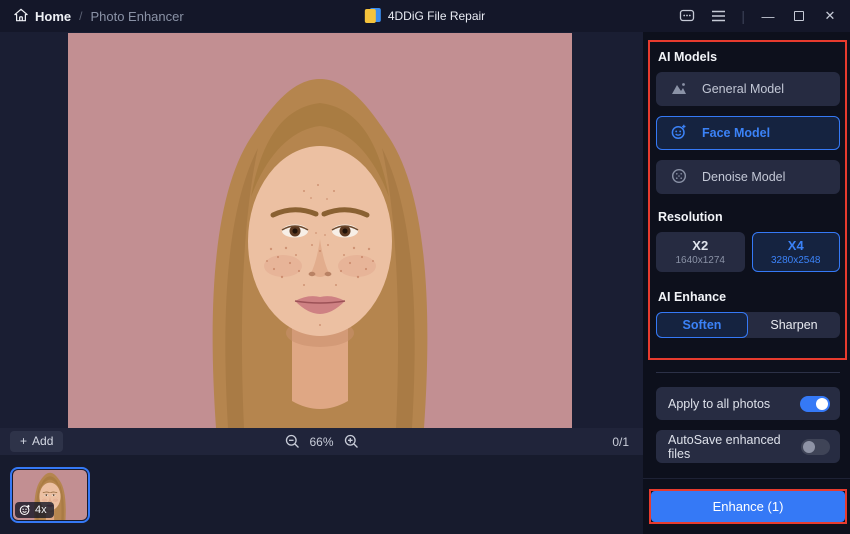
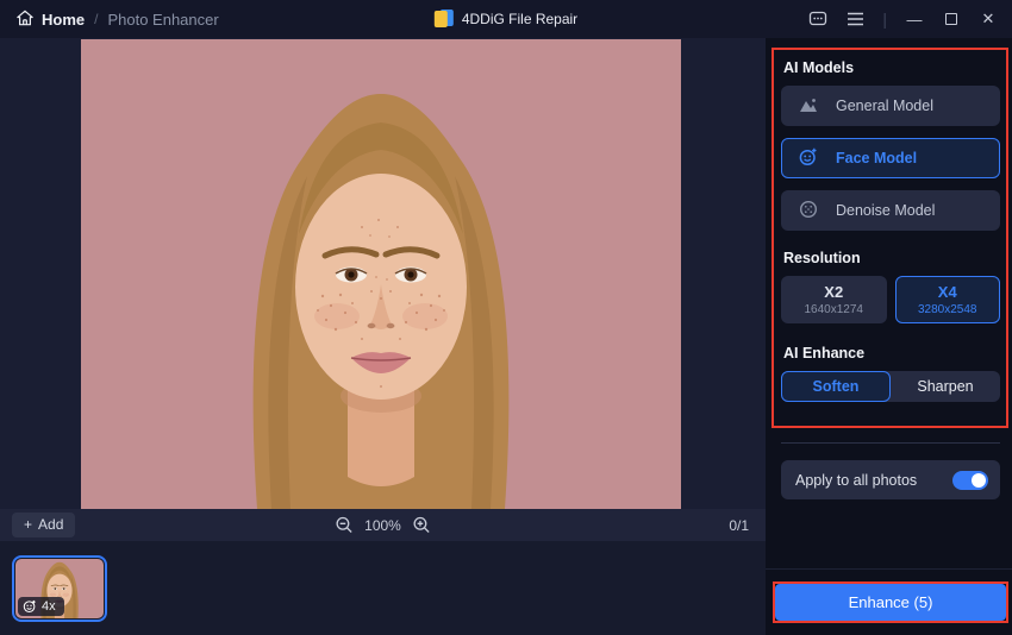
  Home
  /
  Photo Enhancer
  4DDiG File Repair
  |
  —
  ✕
  +
  Add
- 66%
+ 100%
  0/1
  4x
  AI Models
  General Model
  Face Model
  Denoise Model
  Resolution
  X2
  1640x1274
  X4
  3280x2548
  AI Enhance
  Soften
  Sharpen
  Apply to all photos
- AutoSave enhanced files
- Enhance (1)
+ Enhance (5)
